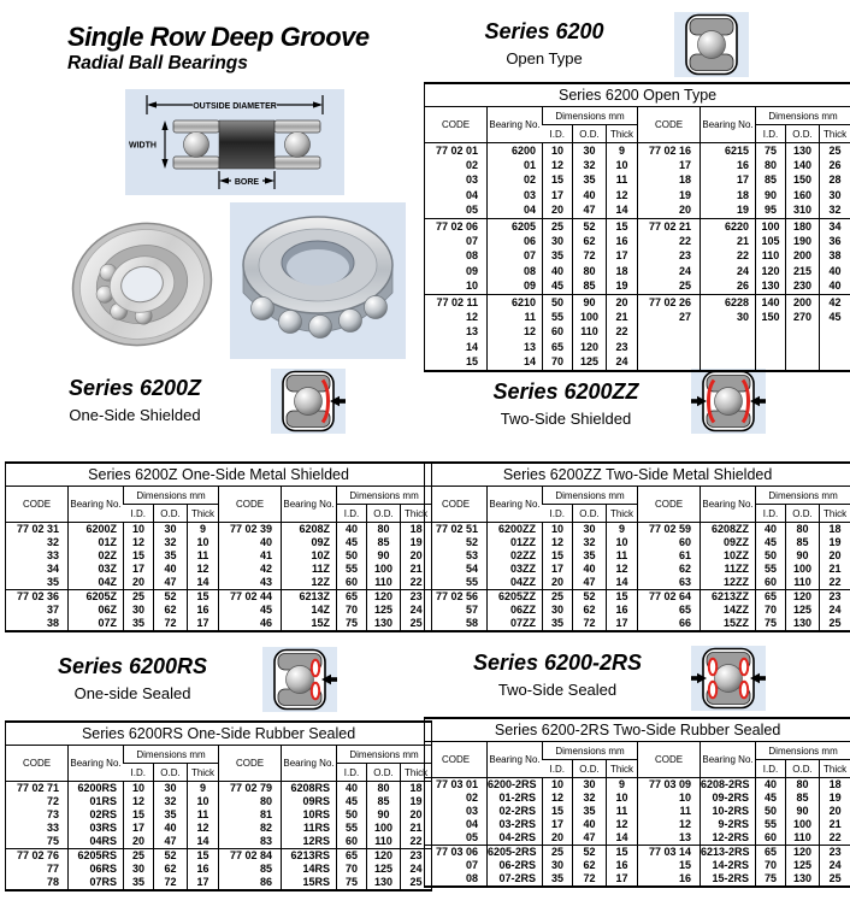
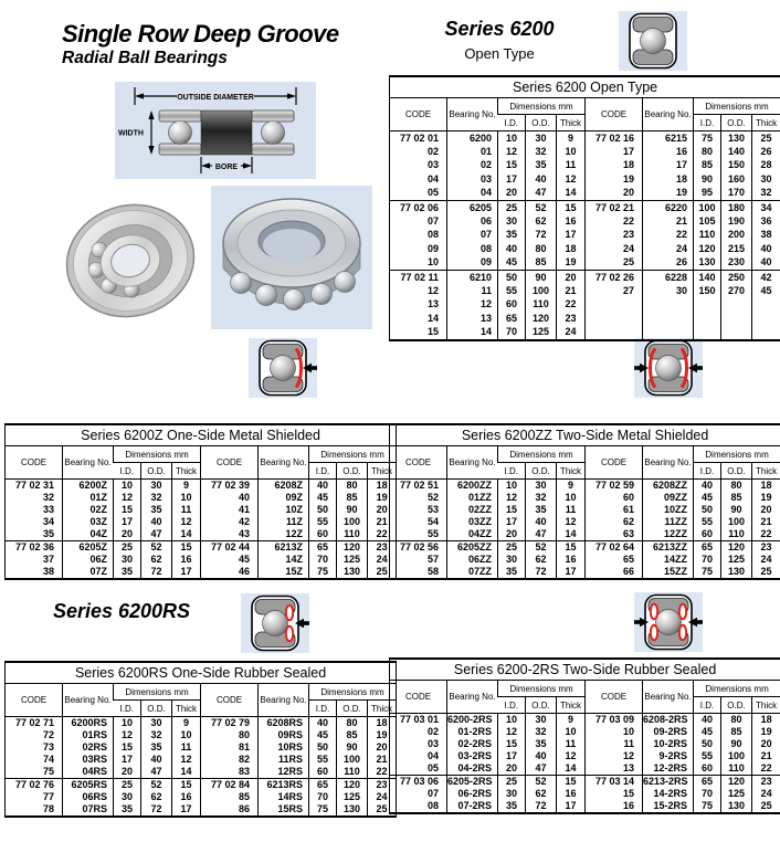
  Single Row Deep Groove
  Radial Ball Bearings
  Series 6200
  Open Type
- Series 6200Z
- One-Side Shielded
- Series 6200ZZ
- Two-Side Shielded
  Series 6200RS
- One-side Sealed
- Series 6200-2RS
- Two-Side Sealed
  Series 6200 Open Type
  CODE	Bearing No.	Dimensions mm	CODE	Bearing No.	Dimensions mm
  I.D.	O.D.	Thick	I.D.	O.D.	Thick
  77 02 01	6200	10	30	9	77 02 16	6215	75	130	25
  02	01	12	32	10	17	16	80	140	26
  03	02	15	35	11	18	17	85	150	28
  04	03	17	40	12	19	18	90	160	30
- 05	04	20	47	14	20	19	95	310	32
+ 05	04	20	47	14	20	19	95	170	32
  77 02 06	6205	25	52	15	77 02 21	6220	100	180	34
  07	06	30	62	16	22	21	105	190	36
  08	07	35	72	17	23	22	110	200	38
  09	08	40	80	18	24	24	120	215	40
  10	09	45	85	19	25	26	130	230	40
- 77 02 11	6210	50	90	20	77 02 26	6228	140	200	42
+ 77 02 11	6210	50	90	20	77 02 26	6228	140	250	42
  12	11	55	100	21	27	30	150	270	45
  13	12	60	110	22
  14	13	65	120	23
  15	14	70	125	24
  Series 6200Z One-Side Metal Shielded
  CODE	Bearing No.	Dimensions mm	CODE	Bearing No.	Dimensions mm
  I.D.	O.D.	Thick	I.D.	O.D.	Thick
  77 02 31	6200Z	10	30	9	77 02 39	6208Z	40	80	18
  32	01Z	12	32	10	40	09Z	45	85	19
  33	02Z	15	35	11	41	10Z	50	90	20
  34	03Z	17	40	12	42	11Z	55	100	21
  35	04Z	20	47	14	43	12Z	60	110	22
  77 02 36	6205Z	25	52	15	77 02 44	6213Z	65	120	23
  37	06Z	30	62	16	45	14Z	70	125	24
  38	07Z	35	72	17	46	15Z	75	130	25
  Series 6200ZZ Two-Side Metal Shielded
  CODE	Bearing No.	Dimensions mm	CODE	Bearing No.	Dimensions mm
  I.D.	O.D.	Thick	I.D.	O.D.	Thick
  77 02 51	6200ZZ	10	30	9	77 02 59	6208ZZ	40	80	18
  52	01ZZ	12	32	10	60	09ZZ	45	85	19
  53	02ZZ	15	35	11	61	10ZZ	50	90	20
  54	03ZZ	17	40	12	62	11ZZ	55	100	21
  55	04ZZ	20	47	14	63	12ZZ	60	110	22
  77 02 56	6205ZZ	25	52	15	77 02 64	6213ZZ	65	120	23
  57	06ZZ	30	62	16	65	14ZZ	70	125	24
  58	07ZZ	35	72	17	66	15ZZ	75	130	25
  Series 6200RS One-Side Rubber Sealed
  CODE	Bearing No.	Dimensions mm	CODE	Bearing No.	Dimensions mm
  I.D.	O.D.	Thick	I.D.	O.D.	Thick
  77 02 71	6200RS	10	30	9	77 02 79	6208RS	40	80	18
  72	01RS	12	32	10	80	09RS	45	85	19
  73	02RS	15	35	11	81	10RS	50	90	20
- 33	03RS	17	40	12	82	11RS	55	100	21
+ 74	03RS	17	40	12	82	11RS	55	100	21
  75	04RS	20	47	14	83	12RS	60	110	22
  77 02 76	6205RS	25	52	15	77 02 84	6213RS	65	120	23
  77	06RS	30	62	16	85	14RS	70	125	24
  78	07RS	35	72	17	86	15RS	75	130	25
  Series 6200-2RS Two-Side Rubber Sealed
  CODE	Bearing No.	Dimensions mm	CODE	Bearing No.	Dimensions mm
  I.D.	O.D.	Thick	I.D.	O.D.	Thick
  77 03 01	6200-2RS	10	30	9	77 03 09	6208-2RS	40	80	18
  02	01-2RS	12	32	10	10	09-2RS	45	85	19
  03	02-2RS	15	35	11	11	10-2RS	50	90	20
  04	03-2RS	17	40	12	12	9-2RS	55	100	21
  05	04-2RS	20	47	14	13	12-2RS	60	110	22
  77 03 06	6205-2RS	25	52	15	77 03 14	6213-2RS	65	120	23
  07	06-2RS	30	62	16	15	14-2RS	70	125	24
  08	07-2RS	35	72	17	16	15-2RS	75	130	25
